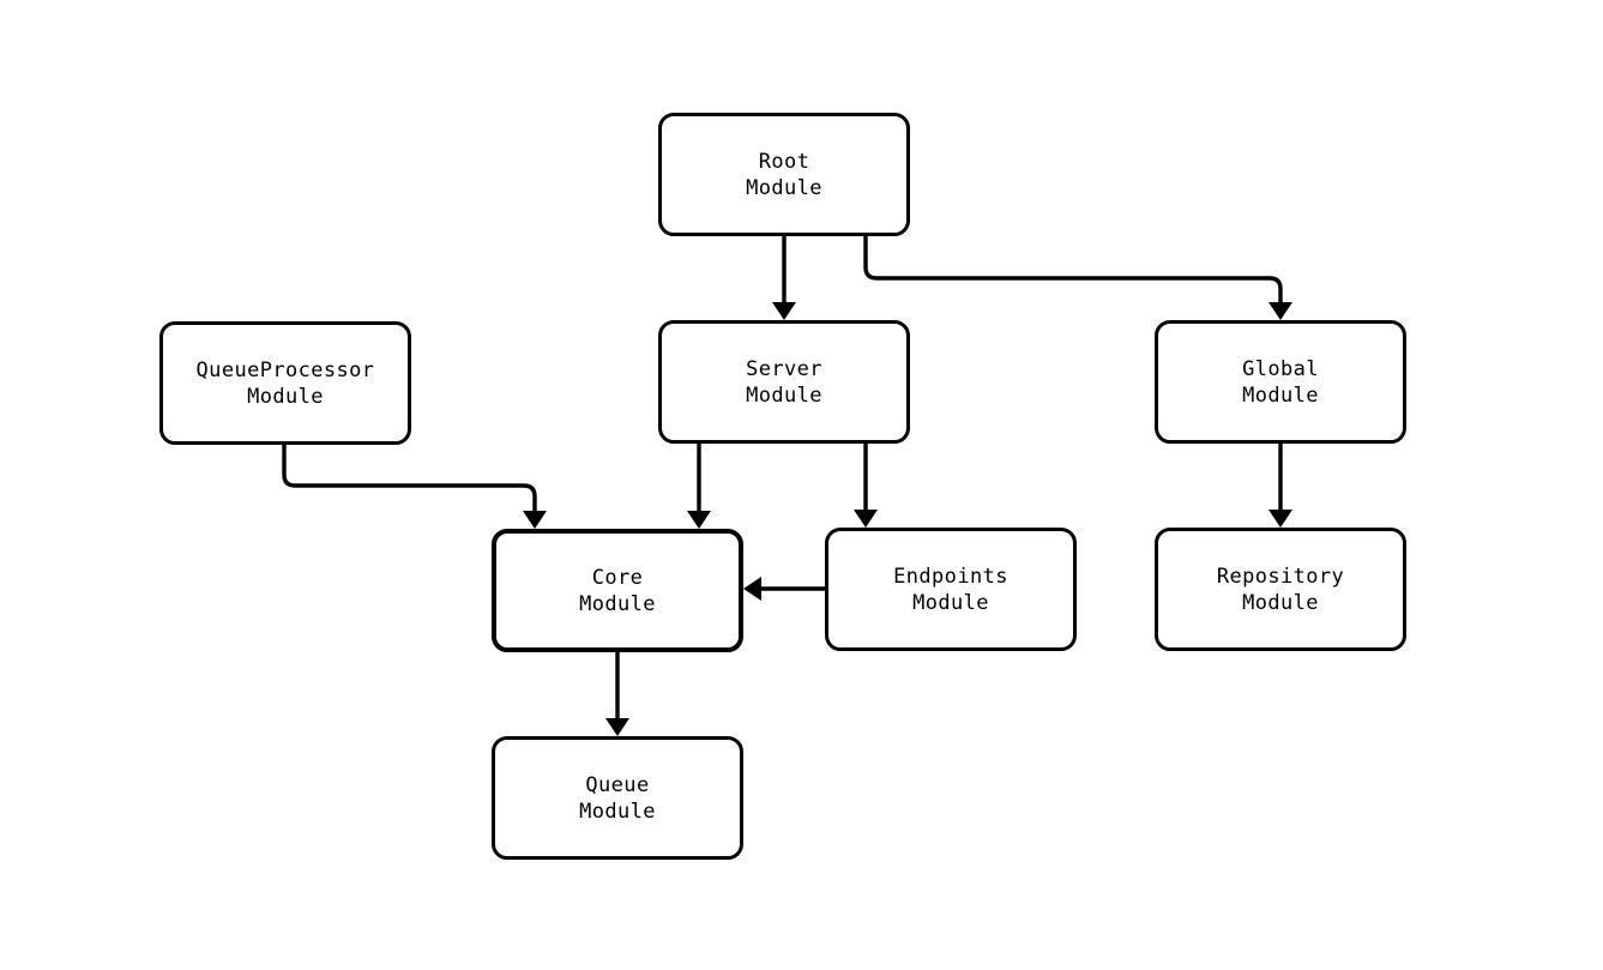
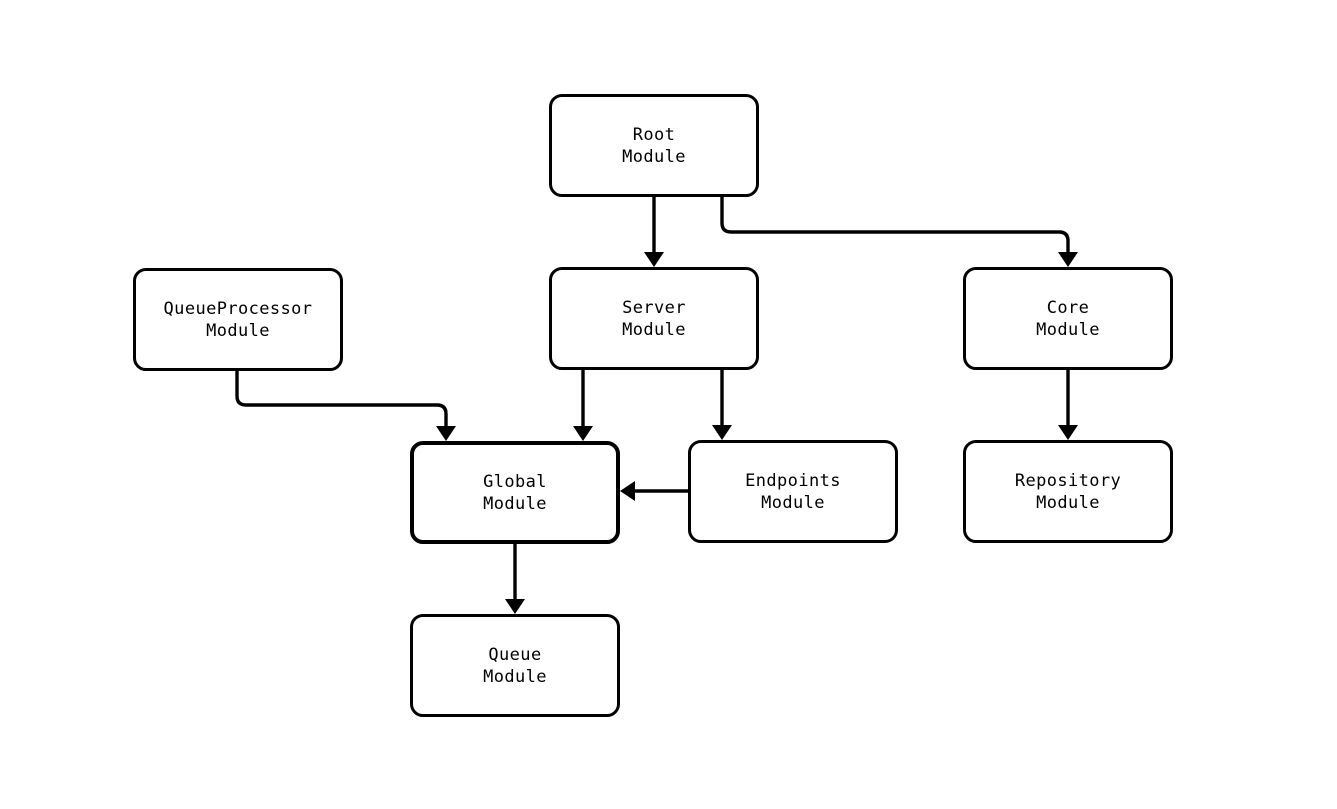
  Root
  Module
  QueueProcessor
  Module
  Server
  Module
- Global
+ Core
  Module
- Core
+ Global
  Module
  Endpoints
  Module
  Repository
  Module
  Queue
  Module
